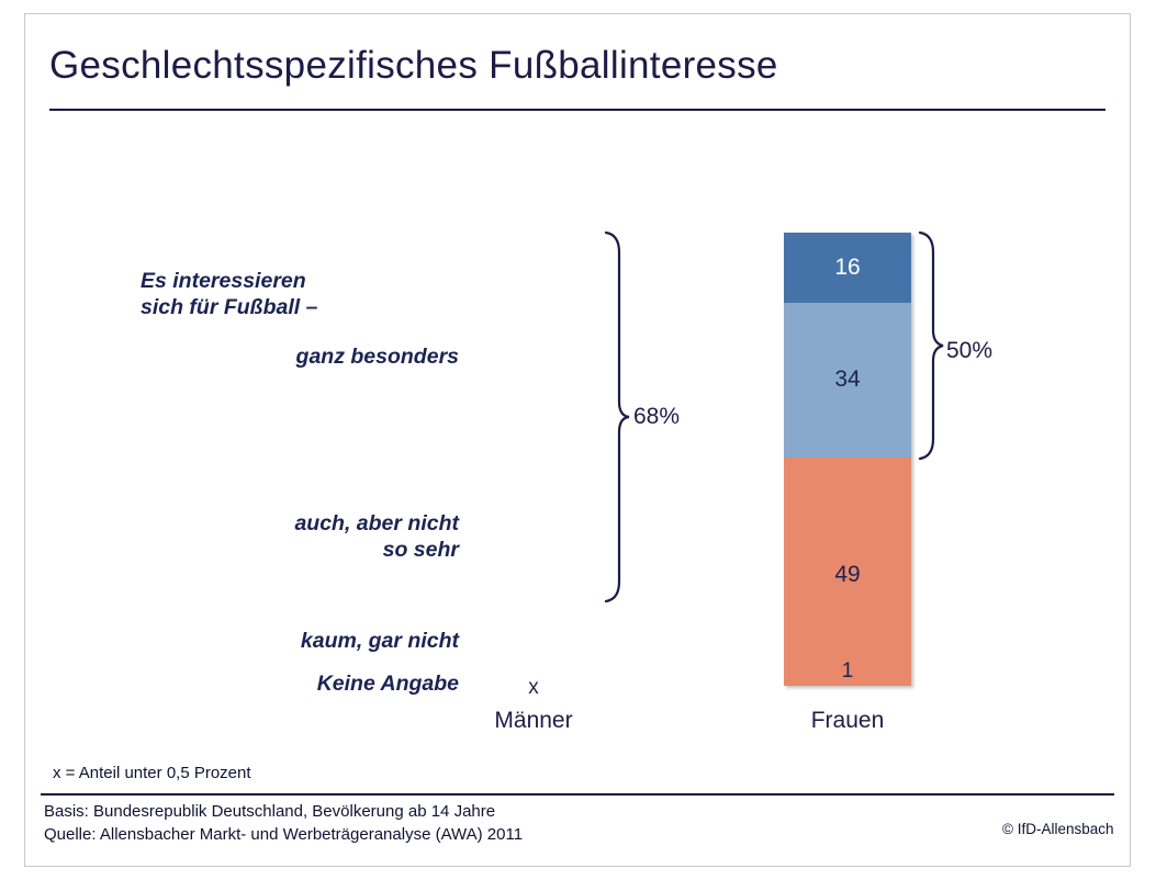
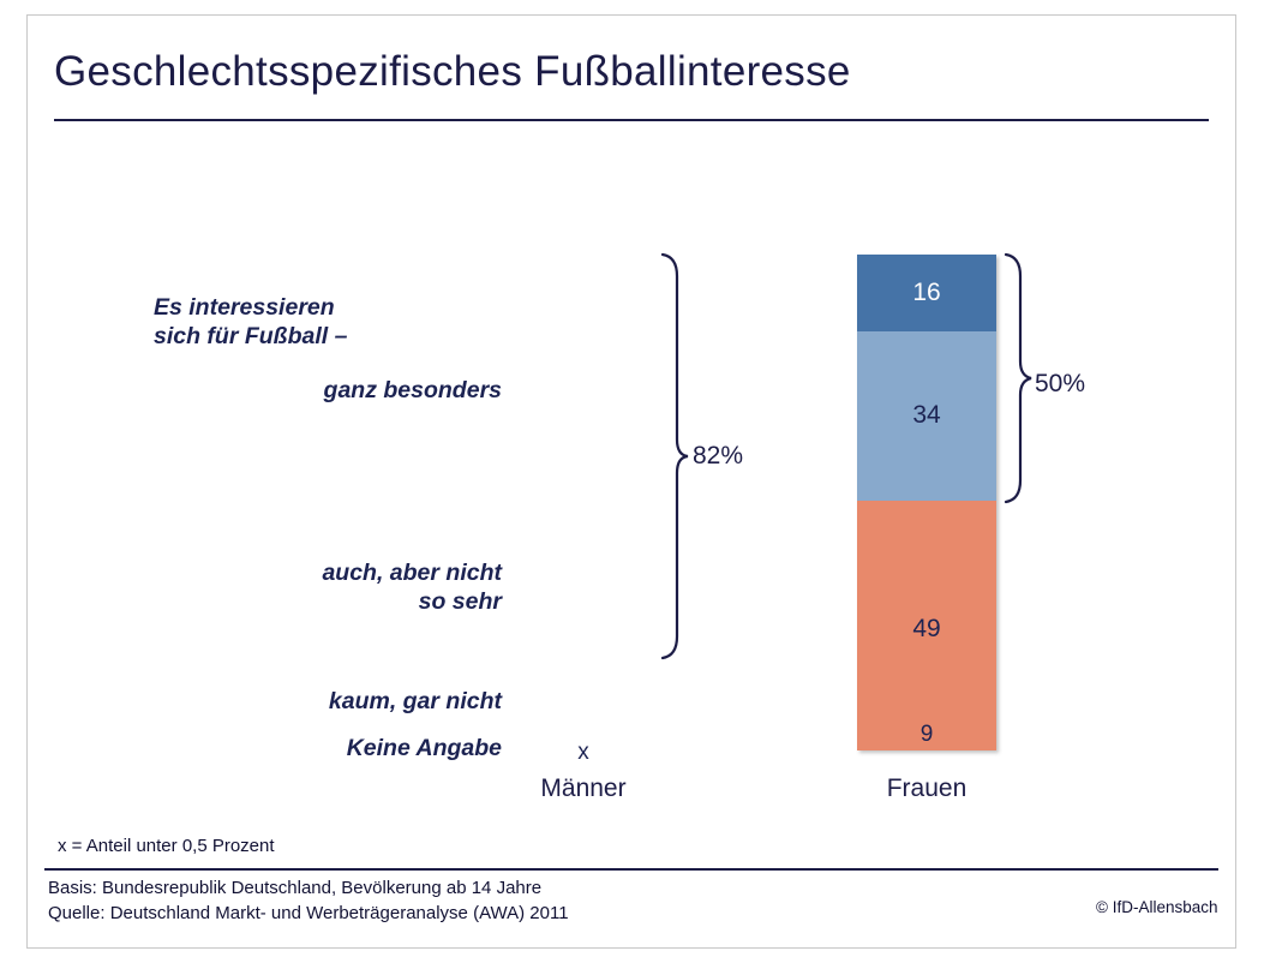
  Geschlechtsspezifisches Fußballinteresse
  Es interessieren
  sich für Fußball –
  ganz besonders
  auch, aber nicht
  so sehr
  kaum, gar nicht
  Keine Angabe
  x
  Männer
- 68%
+ 82%
  16
  34
  49
- 1
+ 9
  Frauen
  50%
  x = Anteil unter 0,5 Prozent
  Basis: Bundesrepublik Deutschland, Bevölkerung ab 14 Jahre
- Quelle: Allensbacher Markt- und Werbeträgeranalyse (AWA) 2011
+ Quelle: Deutschland Markt- und Werbeträgeranalyse (AWA) 2011
  © IfD-Allensbach
